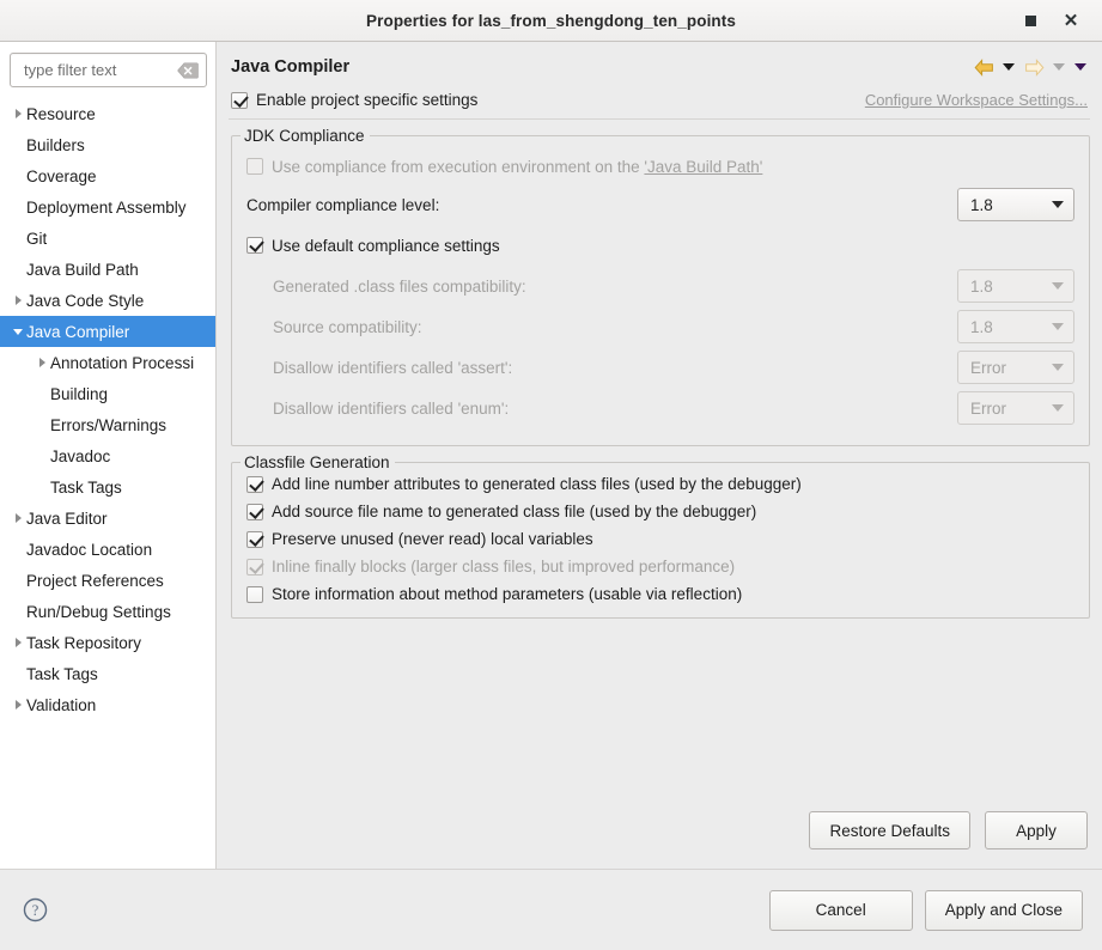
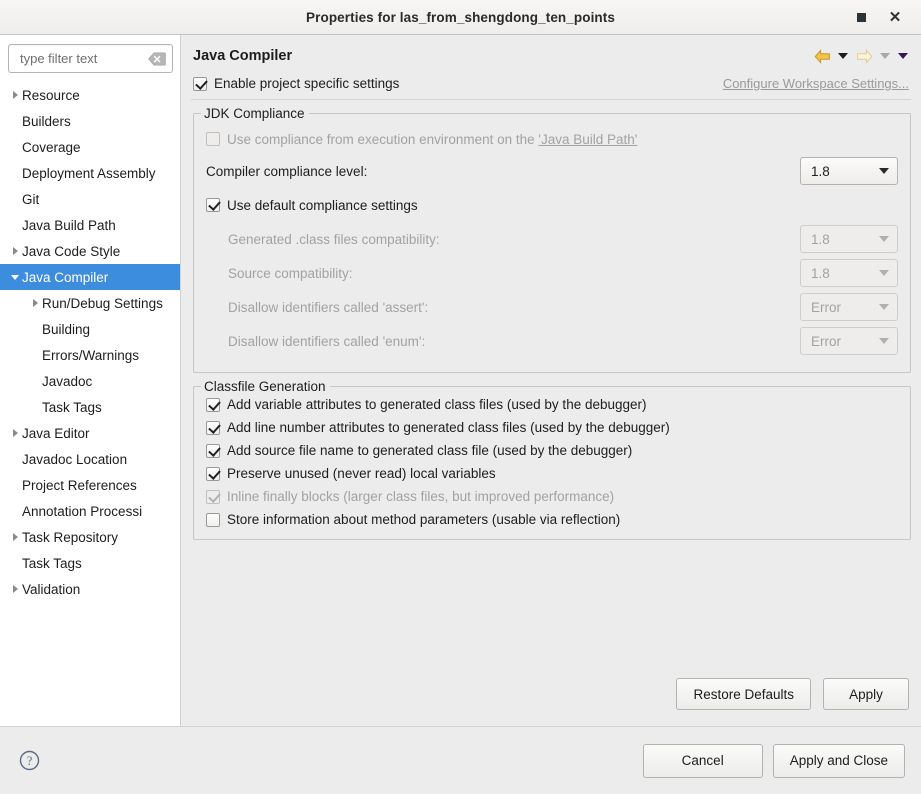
  Properties for las_from_shengdong_ten_points
  ✕
  type filter text
  Resource
  Builders
  Coverage
  Deployment Assembly
  Git
  Java Build Path
  Java Code Style
  Java Compiler
- Annotation Processi
+ Run/Debug Settings
  Building
  Errors/Warnings
  Javadoc
  Task Tags
  Java Editor
  Javadoc Location
  Project References
- Run/Debug Settings
+ Annotation Processi
  Task Repository
  Task Tags
  Validation
  Java Compiler
  Enable project specific settings
  Configure Workspace Settings...
  JDK Compliance
  Use compliance from execution environment on the 'Java Build Path'
  Compiler compliance level:
  1.8
  Use default compliance settings
  Generated .class files compatibility:
  1.8
  Source compatibility:
  1.8
  Disallow identifiers called 'assert':
  Error
  Disallow identifiers called 'enum':
  Error
  Classfile Generation
+ Add variable attributes to generated class files (used by the debugger)
  Add line number attributes to generated class files (used by the debugger)
  Add source file name to generated class file (used by the debugger)
  Preserve unused (never read) local variables
  Inline finally blocks (larger class files, but improved performance)
  Store information about method parameters (usable via reflection)
  Restore Defaults
  Apply
  ?
  Cancel
  Apply and Close
